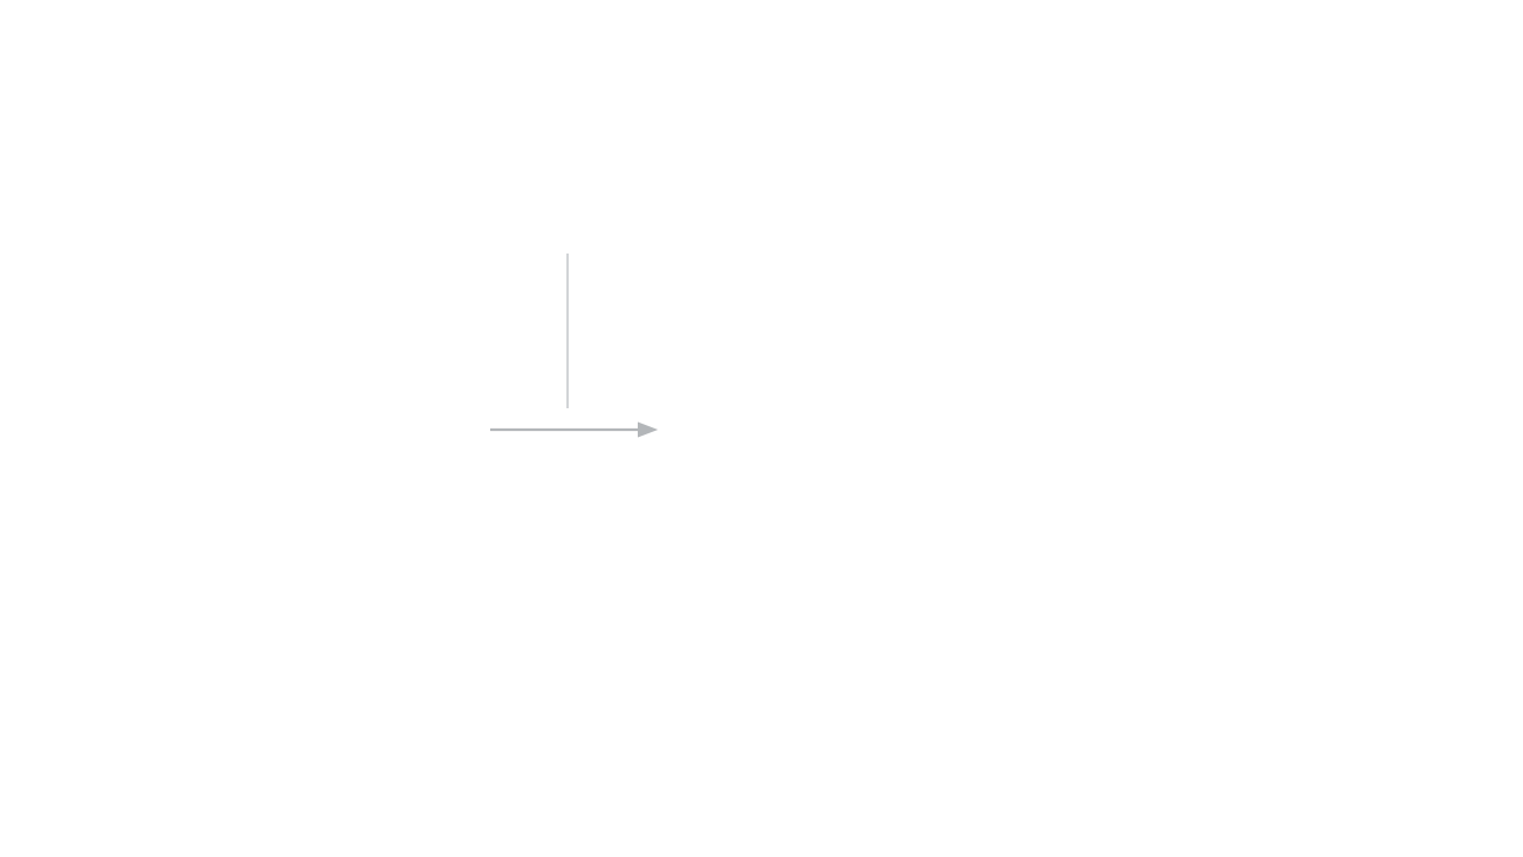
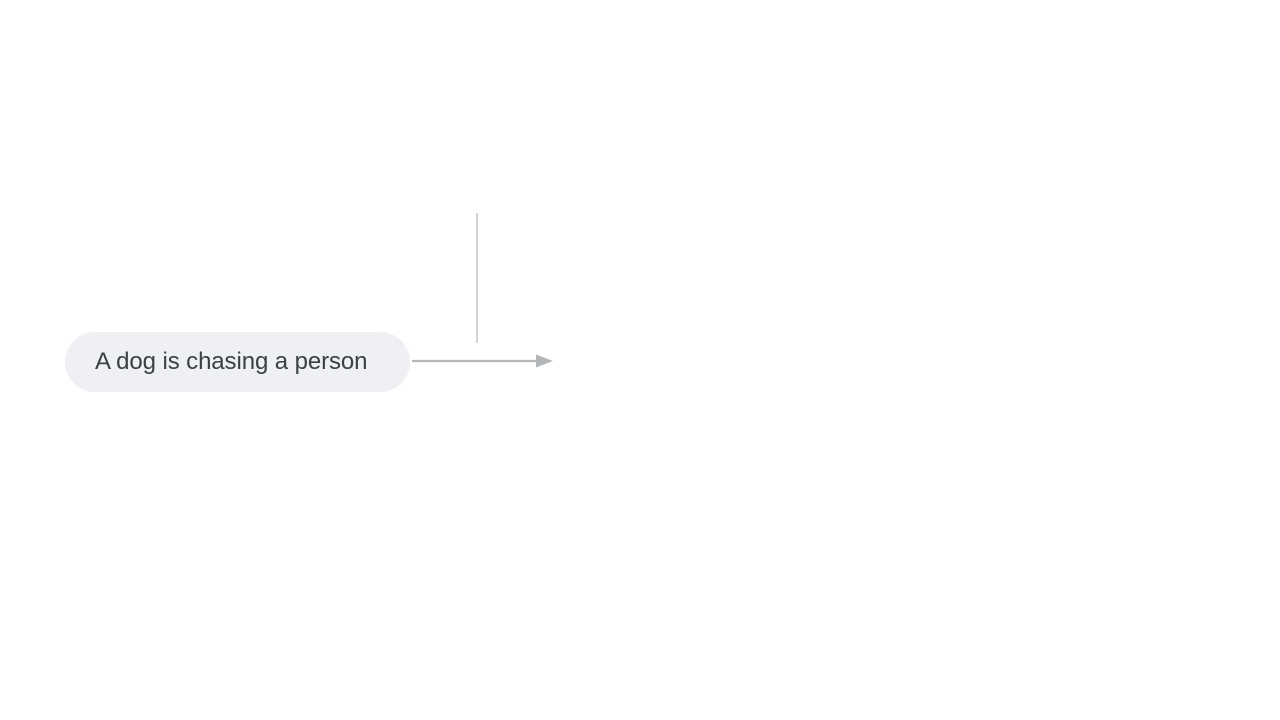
+ A dog is chasing a person
